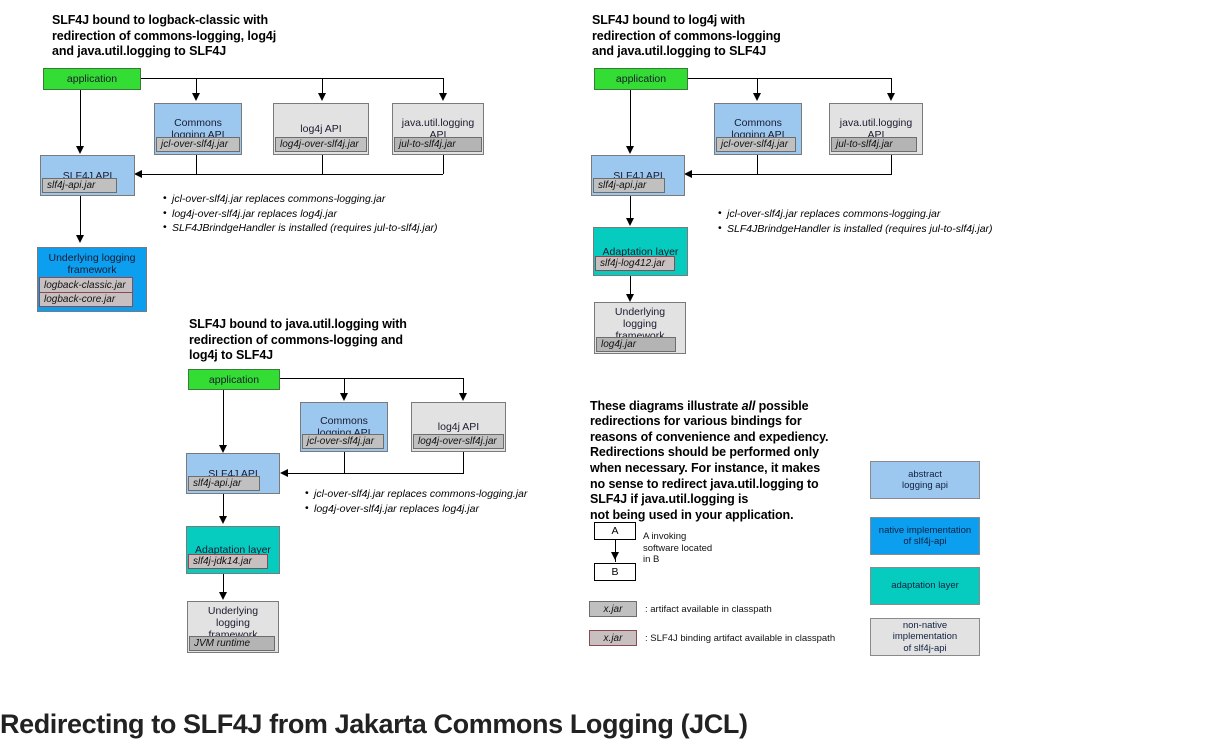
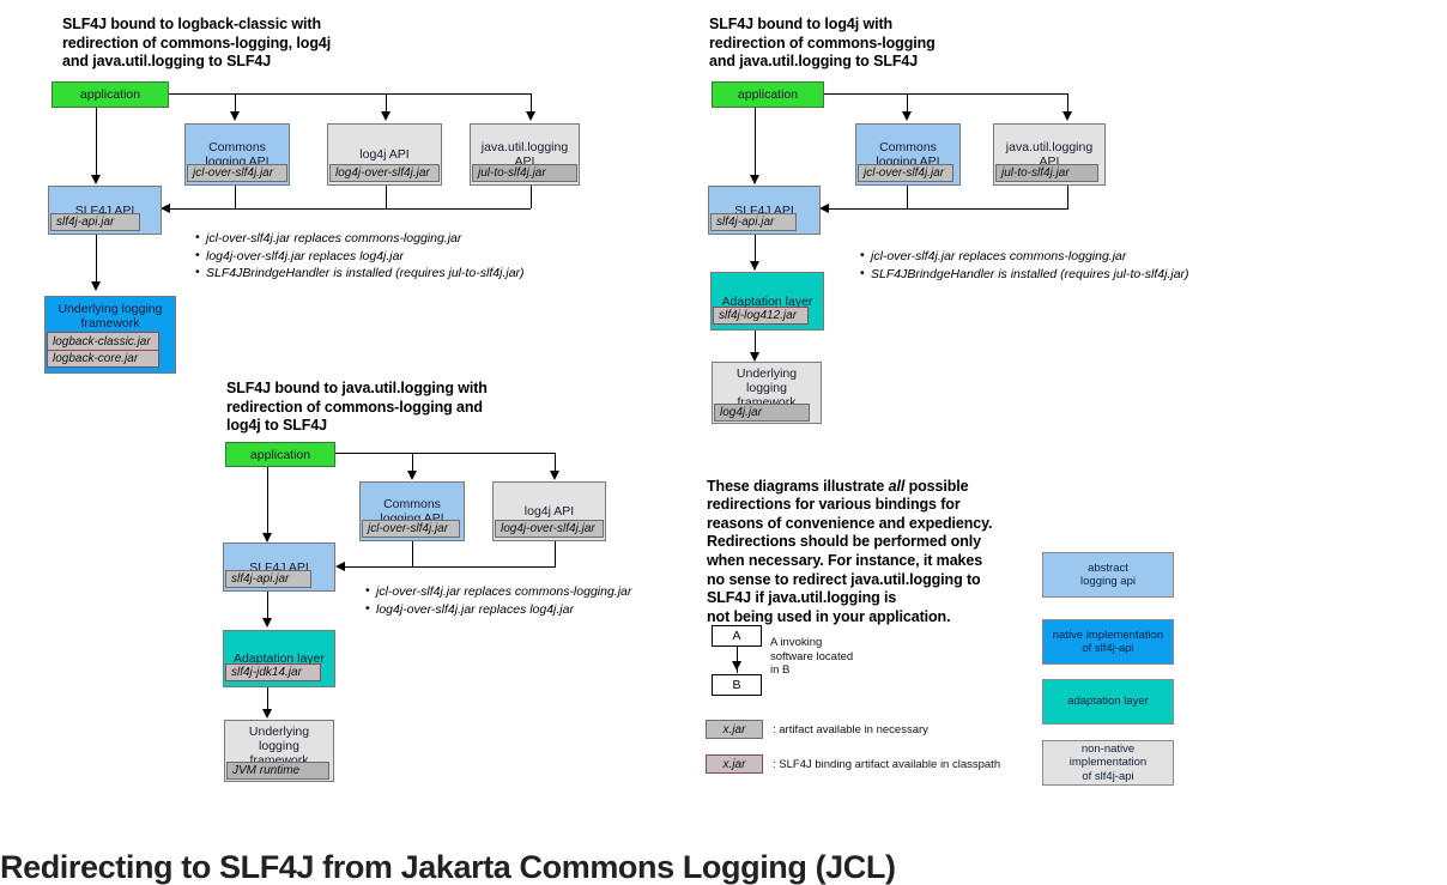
  SLF4J bound to logback-classic with
  redirection of commons-logging, log4j
  and java.util.logging to SLF4J
  application
  Commons
  logging API
  jcl-over-slf4j.jar
  log4j API
  log4j-over-slf4j.jar
  java.util.logging
  API
  jul-to-slf4j.jar
  SLF4J API
  slf4j-api.jar
  Underlying logging
  framework
  logback-classic.jar
  logback-core.jar
  jcl-over-slf4j.jar replaces commons-logging.jar
  log4j-over-slf4j.jar replaces log4j.jar
  SLF4JBrindgeHandler is installed (requires jul-to-slf4j.jar)
  SLF4J bound to log4j with
  redirection of commons-logging
  and java.util.logging to SLF4J
  application
  Commons
  logging API
  jcl-over-slf4j.jar
  java.util.logging
  API
  jul-to-slf4j.jar
  SLF4J API
  slf4j-api.jar
  Adaptation layer
  slf4j-log412.jar
  Underlying
  logging
  framework
  log4j.jar
  jcl-over-slf4j.jar replaces commons-logging.jar
  SLF4JBrindgeHandler is installed (requires jul-to-slf4j.jar)
  SLF4J bound to java.util.logging with
  redirection of commons-logging and
  log4j to SLF4J
  application
  Commons
  logging API
  jcl-over-slf4j.jar
  log4j API
  log4j-over-slf4j.jar
  SLF4J API
  slf4j-api.jar
  Adaptation layer
  slf4j-jdk14.jar
  Underlying
  logging
  framework
  JVM runtime
  jcl-over-slf4j.jar replaces commons-logging.jar
  log4j-over-slf4j.jar replaces log4j.jar
  These diagrams illustrate all possible
  redirections for various bindings for
  reasons of convenience and expediency.
  Redirections should be performed only
  when necessary. For instance, it makes
  no sense to redirect java.util.logging to
  SLF4J if java.util.logging is
  not being used in your application.
  A
  B
  A invoking
  software located
  in B
  x.jar
- : artifact available in classpath
+ : artifact available in necessary
  x.jar
  : SLF4J binding artifact available in classpath
  abstract
  logging api
  native implementation
  of slf4j-api
  adaptation layer
  non-native implementation
  of slf4j-api
  Redirecting to SLF4J from Jakarta Commons Logging (JCL)
